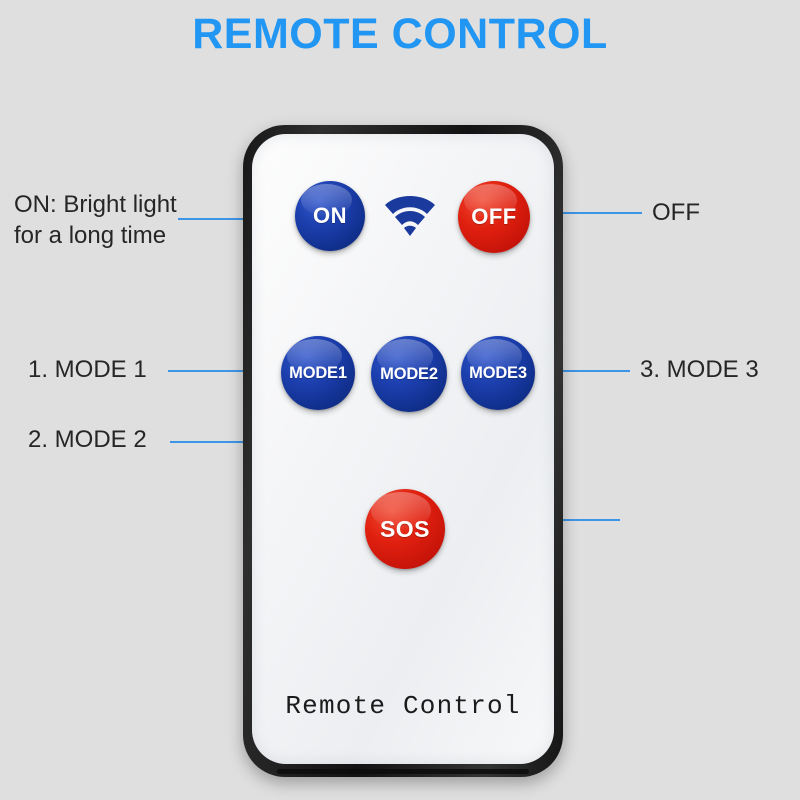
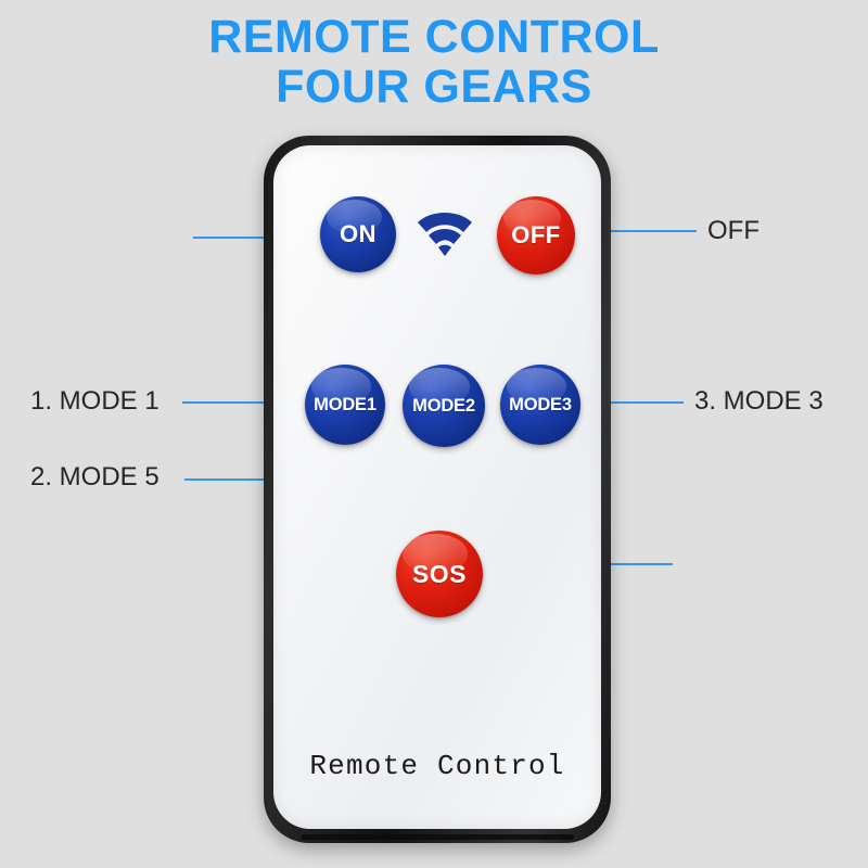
  REMOTE CONTROL
+ FOUR GEARS
  ON
  OFF
  MODE1
  MODE2
  MODE3
  SOS
  Remote Control
- ON: Bright light
- for a long time
  1. MODE 1
- 2. MODE 2
+ 2. MODE 5
  OFF
  3. MODE 3
